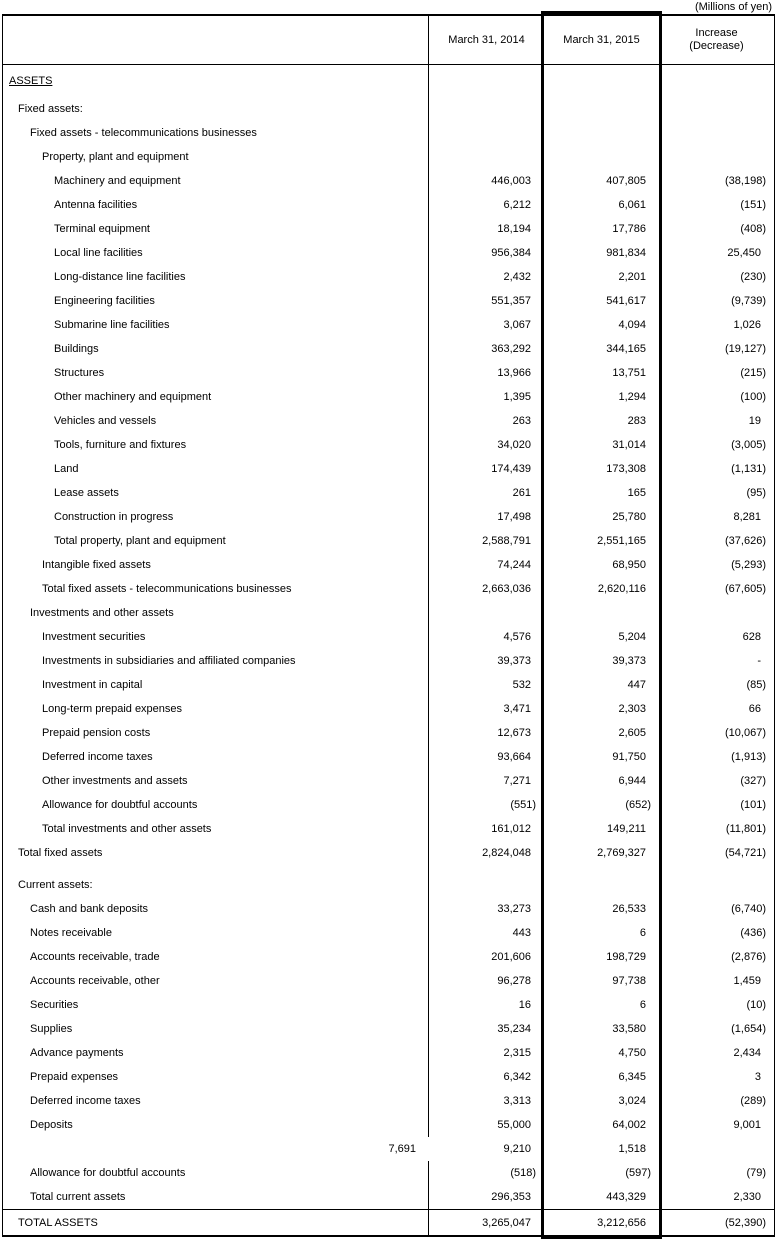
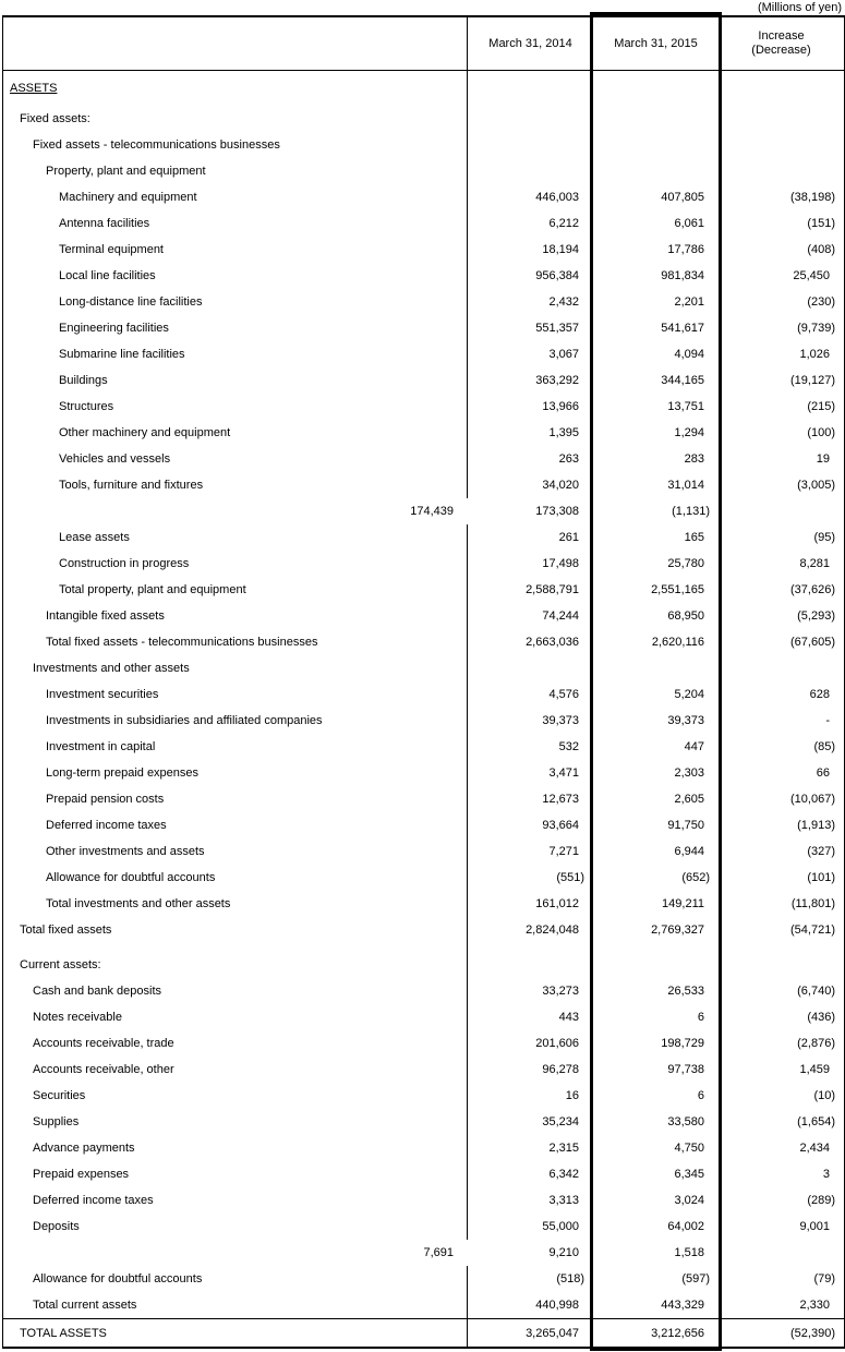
  (Millions of yen)
  March 31, 2014
  March 31, 2015
  Increase
  (Decrease)
  ASSETS
  Fixed assets:
  Fixed assets - telecommunications businesses
  Property, plant and equipment
  Machinery and equipment
  446,003
  407,805
  (38,198)
  Antenna facilities
  6,212
  6,061
  (151)
  Terminal equipment
  18,194
  17,786
  (408)
  Local line facilities
  956,384
  981,834
  25,450
  Long-distance line facilities
  2,432
  2,201
  (230)
  Engineering facilities
  551,357
  541,617
  (9,739)
  Submarine line facilities
  3,067
  4,094
  1,026
  Buildings
  363,292
  344,165
  (19,127)
  Structures
  13,966
  13,751
  (215)
  Other machinery and equipment
  1,395
  1,294
  (100)
  Vehicles and vessels
  263
  283
  19
  Tools, furniture and fixtures
  34,020
  31,014
  (3,005)
- Land
  174,439
  173,308
  (1,131)
  Lease assets
  261
  165
  (95)
  Construction in progress
  17,498
  25,780
  8,281
  Total property, plant and equipment
  2,588,791
  2,551,165
  (37,626)
  Intangible fixed assets
  74,244
  68,950
  (5,293)
  Total fixed assets - telecommunications businesses
  2,663,036
  2,620,116
  (67,605)
  Investments and other assets
  Investment securities
  4,576
  5,204
  628
  Investments in subsidiaries and affiliated companies
  39,373
  39,373
  -
  Investment in capital
  532
  447
  (85)
  Long-term prepaid expenses
  3,471
  2,303
  66
  Prepaid pension costs
  12,673
  2,605
  (10,067)
  Deferred income taxes
  93,664
  91,750
  (1,913)
  Other investments and assets
  7,271
  6,944
  (327)
  Allowance for doubtful accounts
  (551)
  (652)
  (101)
  Total investments and other assets
  161,012
  149,211
  (11,801)
  Total fixed assets
  2,824,048
  2,769,327
  (54,721)
  Current assets:
  Cash and bank deposits
  33,273
  26,533
  (6,740)
  Notes receivable
  443
  6
  (436)
  Accounts receivable, trade
  201,606
  198,729
  (2,876)
  Accounts receivable, other
  96,278
  97,738
  1,459
  Securities
  16
  6
  (10)
  Supplies
  35,234
  33,580
  (1,654)
  Advance payments
  2,315
  4,750
  2,434
  Prepaid expenses
  6,342
  6,345
  3
  Deferred income taxes
  3,313
  3,024
  (289)
  Deposits
  55,000
  64,002
  9,001
  7,691
  9,210
  1,518
  Allowance for doubtful accounts
  (518)
  (597)
  (79)
  Total current assets
- 296,353
+ 440,998
  443,329
  2,330
  TOTAL ASSETS
  3,265,047
  3,212,656
  (52,390)
